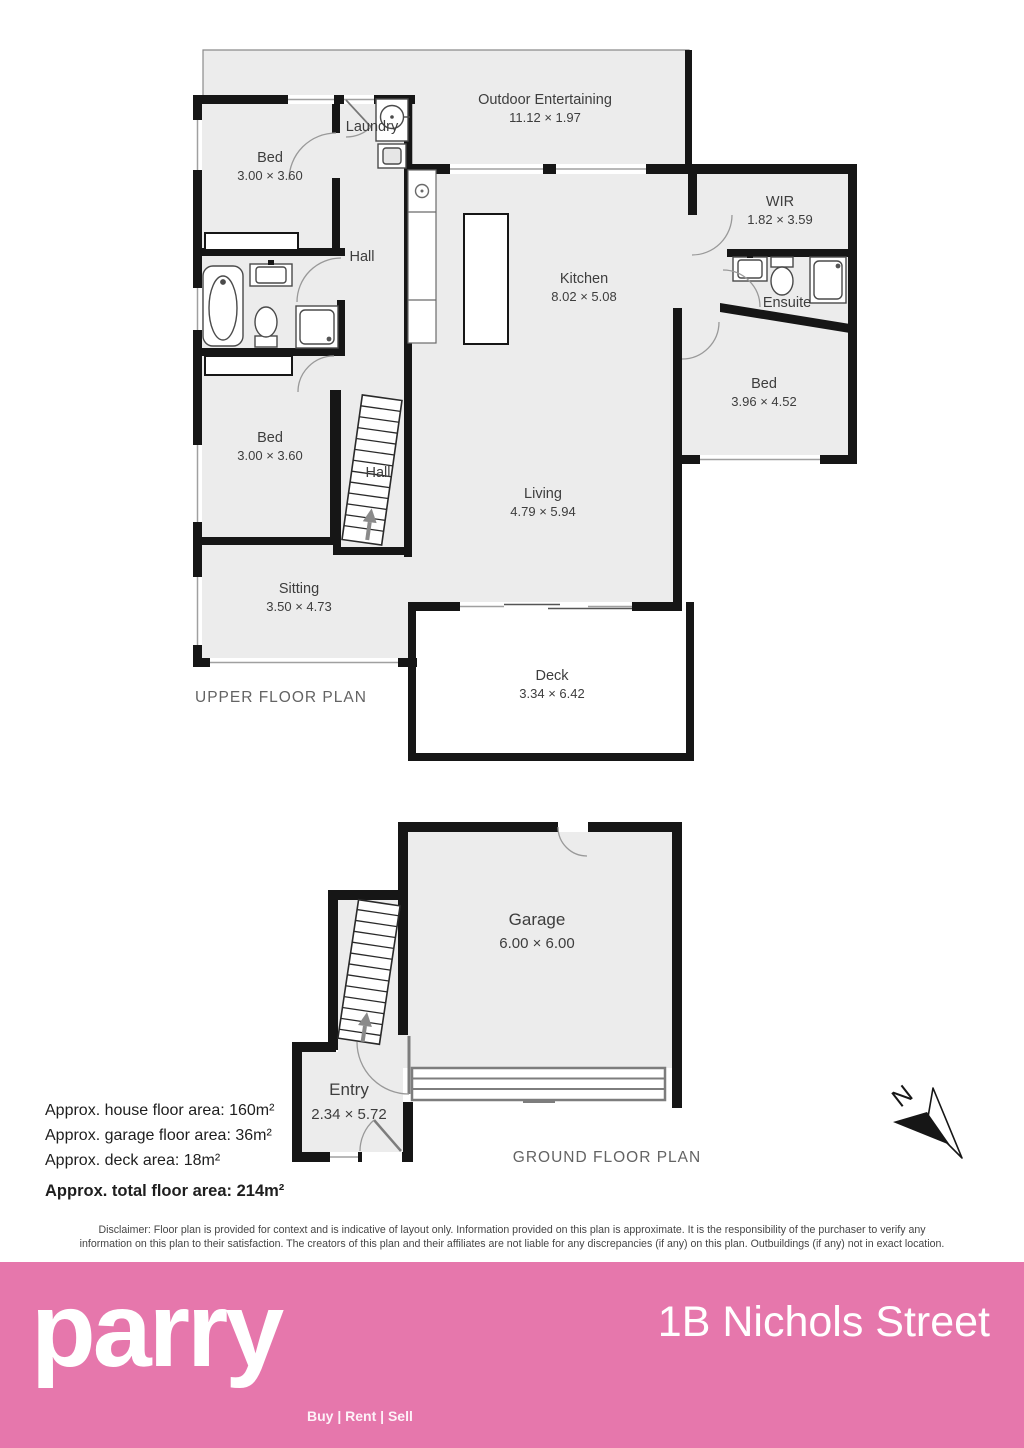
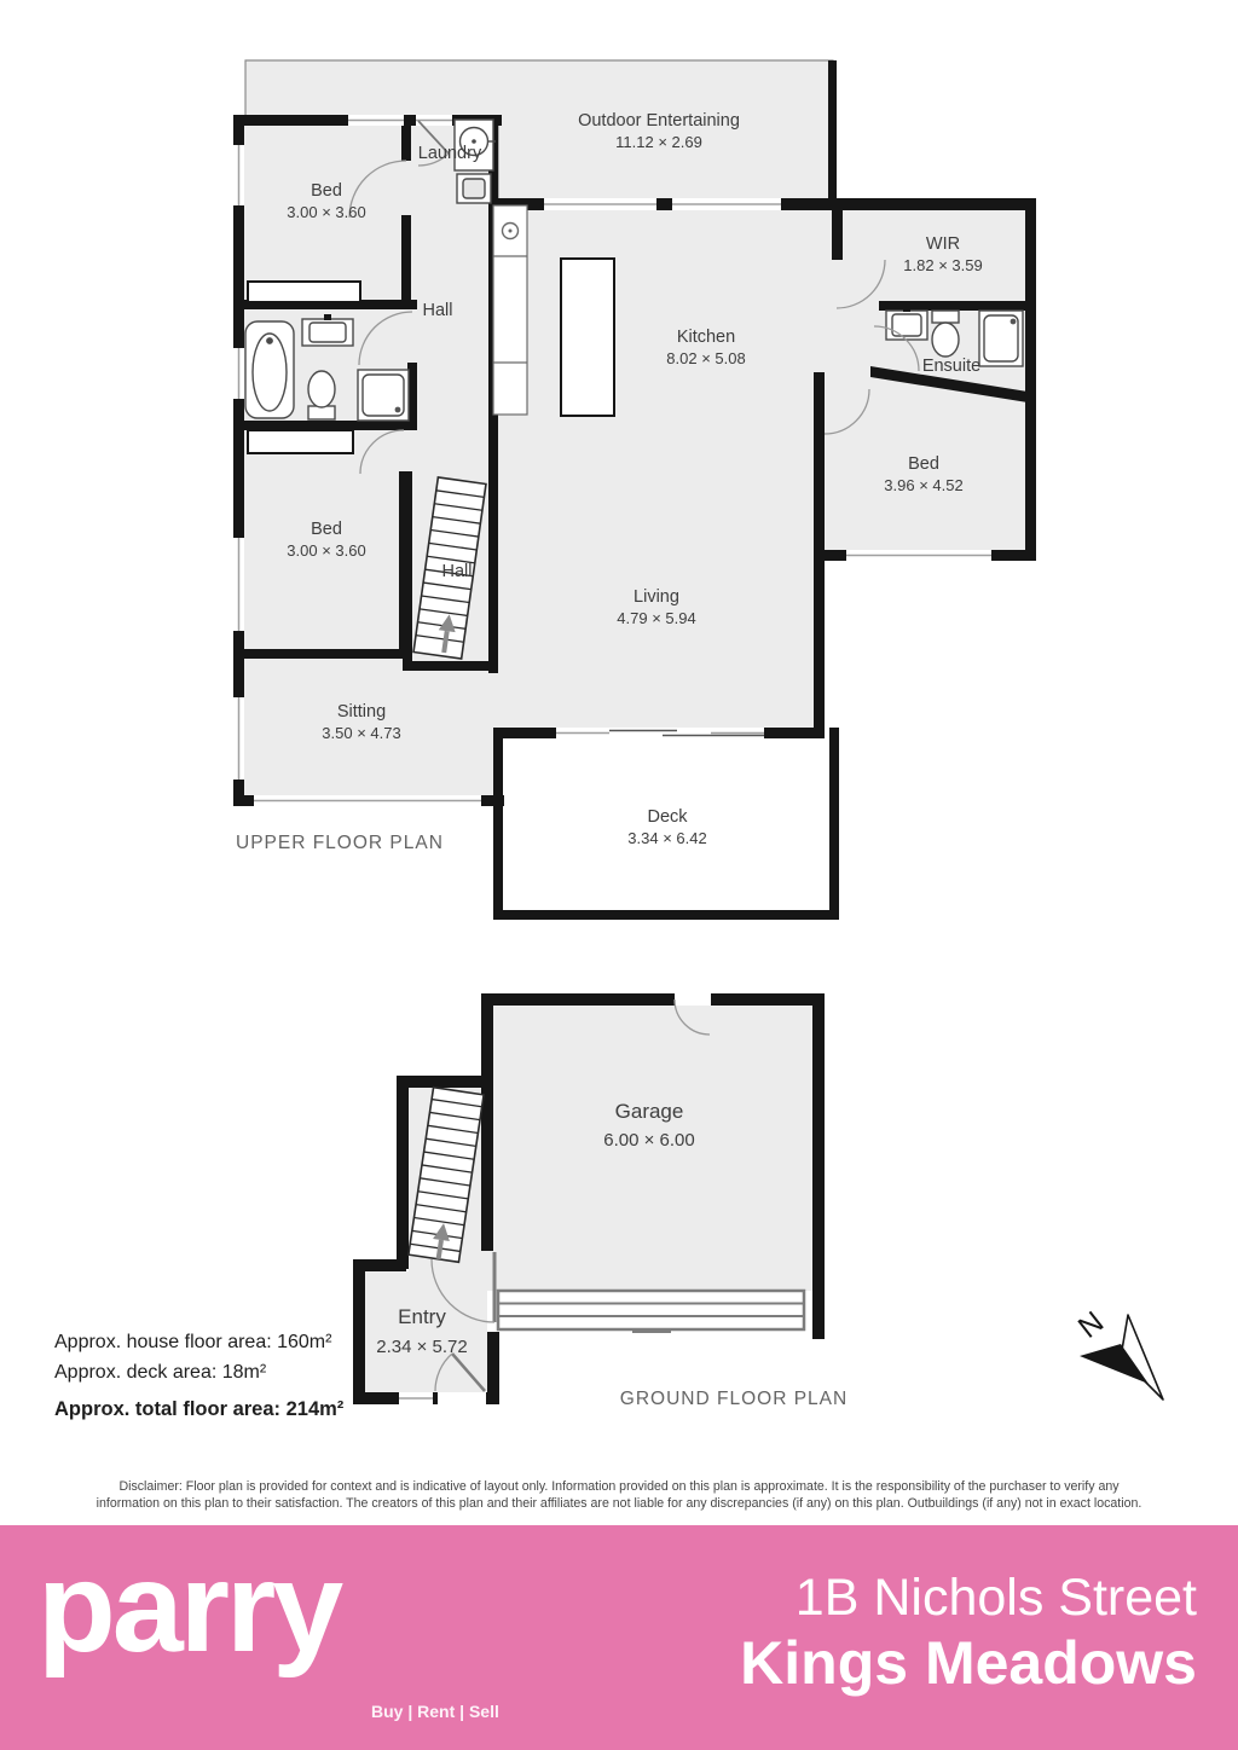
  Outdoor Entertaining
- 11.12 × 1.97
+ 11.12 × 2.69
  Bed
  3.00 × 3.60
  Laundry
  Hall
  WIR
  1.82 × 3.59
  Kitchen
  8.02 × 5.08
  Ensuite
  Bed
  3.96 × 4.52
  Bed
  3.00 × 3.60
  Hall
  Living
  4.79 × 5.94
  Sitting
  3.50 × 4.73
  Deck
  3.34 × 6.42
  UPPER FLOOR PLAN
  Garage
  6.00 × 6.00
  Entry
  2.34 × 5.72
  GROUND FLOOR PLAN
  Approx. house floor area: 160m²
- Approx. garage floor area: 36m²
  Approx. deck area: 18m²
  Approx. total floor area: 214m²
  Disclaimer: Floor plan is provided for context and is indicative of layout only. Information provided on this plan is approximate. It is the responsibility of the purchaser to verify any information on this plan to their satisfaction. The creators of this plan and their affiliates are not liable for any discrepancies (if any) on this plan. Outbuildings (if any) not in exact location.
  parry
  Buy | Rent | Sell
  1B Nichols Street
+ Kings Meadows
